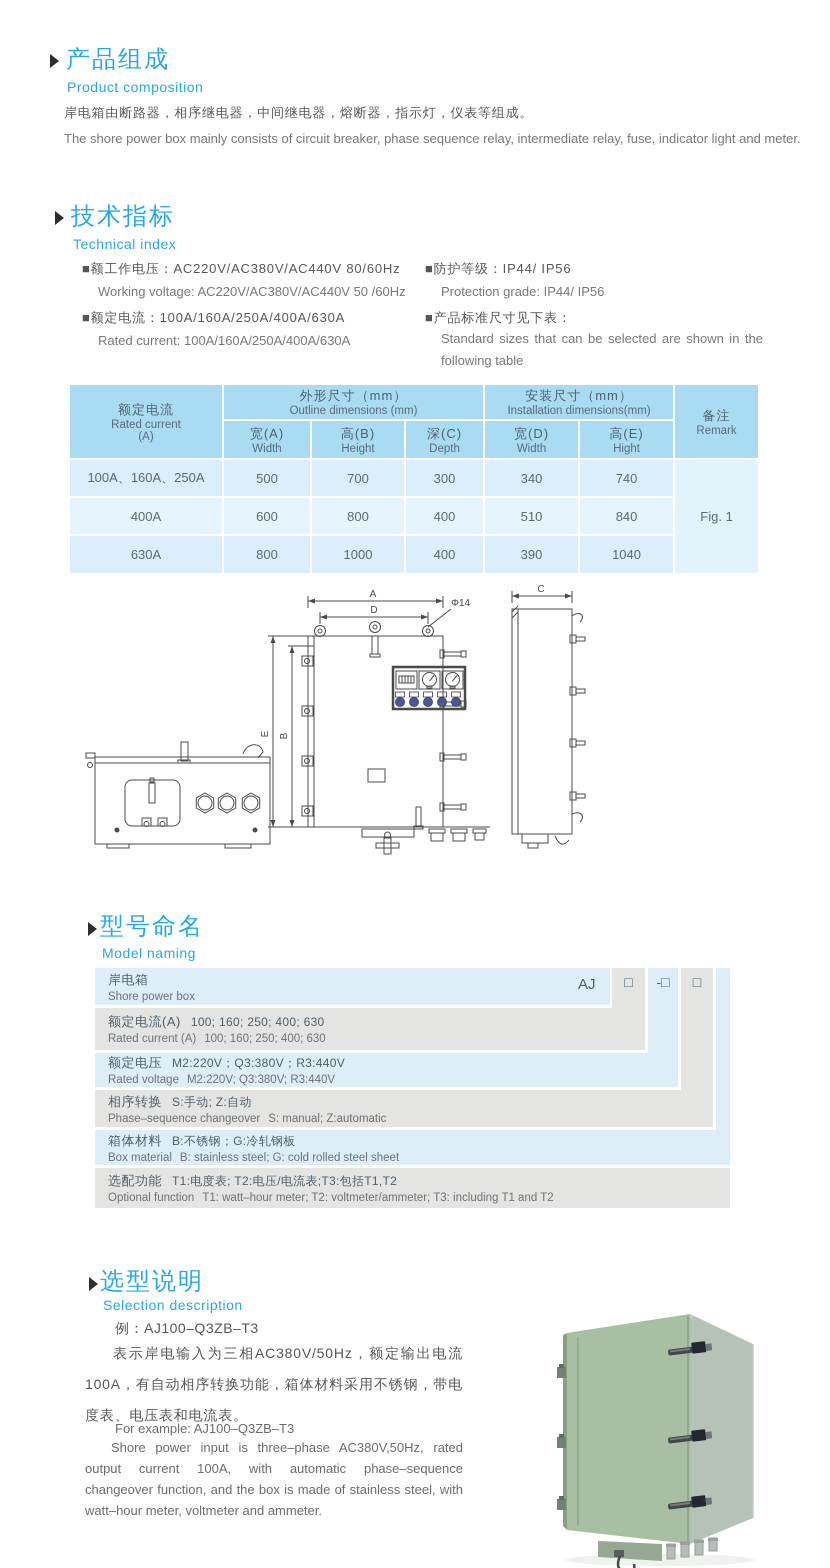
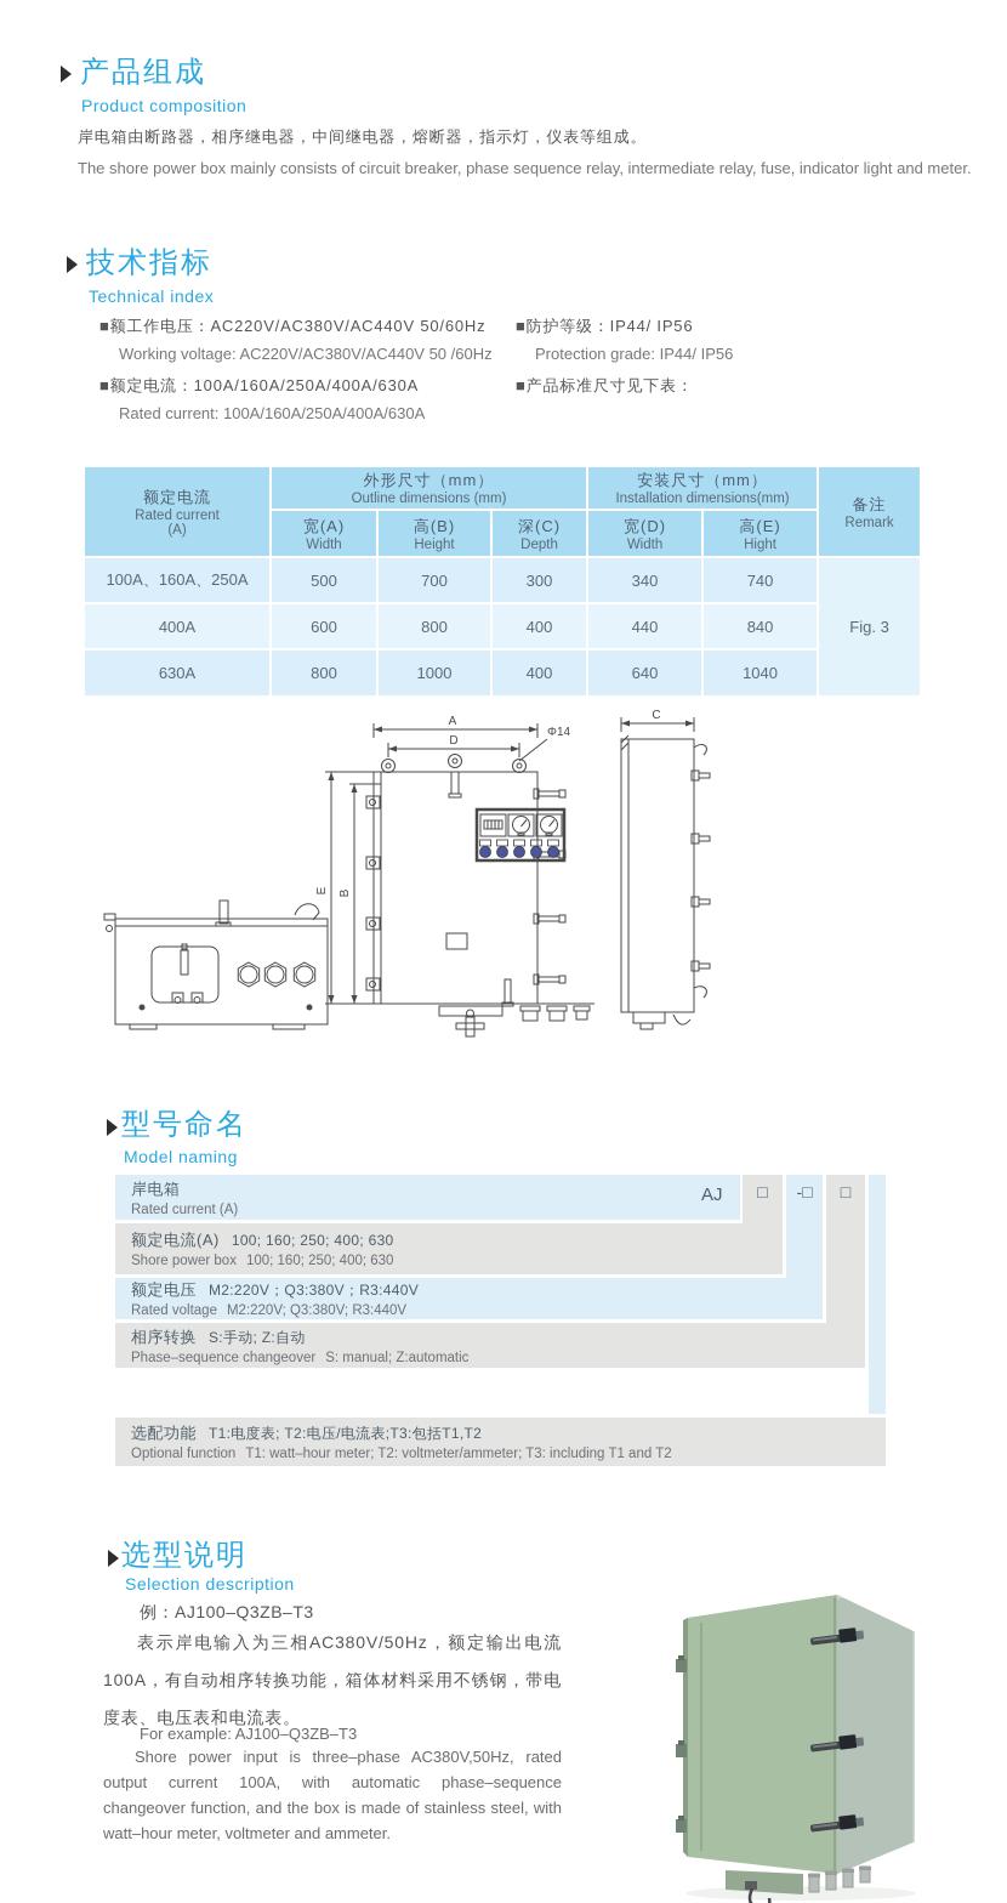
  产品组成
  Product composition
  岸电箱由断路器，相序继电器，中间继电器，熔断器，指示灯，仪表等组成。
  The shore power box mainly consists of circuit breaker, phase sequence relay, intermediate relay, fuse, indicator light and meter.
  技术指标
  Technical index
- ■额工作电压：AC220V/AC380V/AC440V 80/60Hz
+ ■额工作电压：AC220V/AC380V/AC440V 50/60Hz
  Working voltage: AC220V/AC380V/AC440V 50 /60Hz
  ■额定电流：100A/160A/250A/400A/630A
  Rated current: 100A/160A/250A/400A/630A
  ■防护等级：IP44/ IP56
  Protection grade: IP44/ IP56
  ■产品标准尺寸见下表：
- Standard sizes that can be selected are shown in the following table
  额定电流 Rated current (A)	外形尺寸（mm） Outline dimensions (mm)	安装尺寸（mm） Installation dimensions(mm)	备注 Remark
  宽(A)Width	高(B)Height	深(C)Depth	宽(D)Width	高(E)Hight
- 100A、160A、250A	500	700	300	340	740	Fig. 1
+ 100A、160A、250A	500	700	300	340	740	Fig. 3
- 400A	600	800	400	510	840
+ 400A	600	800	400	440	840
- 630A	800	1000	400	390	1040
+ 630A	800	1000	400	640	1040
  A
  D
  Φ14
  C
  型号命名
  Model naming
  岸电箱
- Shore power box
+ Rated current (A)
  额定电流(A) 100; 160; 250; 400; 630
- Rated current (A) 100; 160; 250; 400; 630
+ Shore power box 100; 160; 250; 400; 630
  额定电压 M2:220V；Q3:380V；R3:440V
  Rated voltage M2:220V; Q3:380V; R3:440V
  相序转换 S:手动; Z:自动
  Phase–sequence changeover S: manual; Z:automatic
- 箱体材料 B:不锈钢；G:冷轧钢板
- Box material B: stainless steel; G: cold rolled steel sheet
  选配功能 T1:电度表; T2:电压/电流表;T3:包括T1,T2
  Optional function T1: watt–hour meter; T2: voltmeter/ammeter; T3: including T1 and T2
  AJ
  □
  -□
  □
  选型说明
  Selection description
  例：AJ100–Q3ZB–T3
  表示岸电输入为三相AC380V/50Hz，额定输出电流100A，有自动相序转换功能，箱体材料采用不锈钢，带电度表、电压表和电流表。
  For example: AJ100–Q3ZB–T3
  Shore power input is three–phase AC380V,50Hz, rated output current 100A, with automatic phase–sequence changeover function, and the box is made of stainless steel, with watt–hour meter, voltmeter and ammeter.
